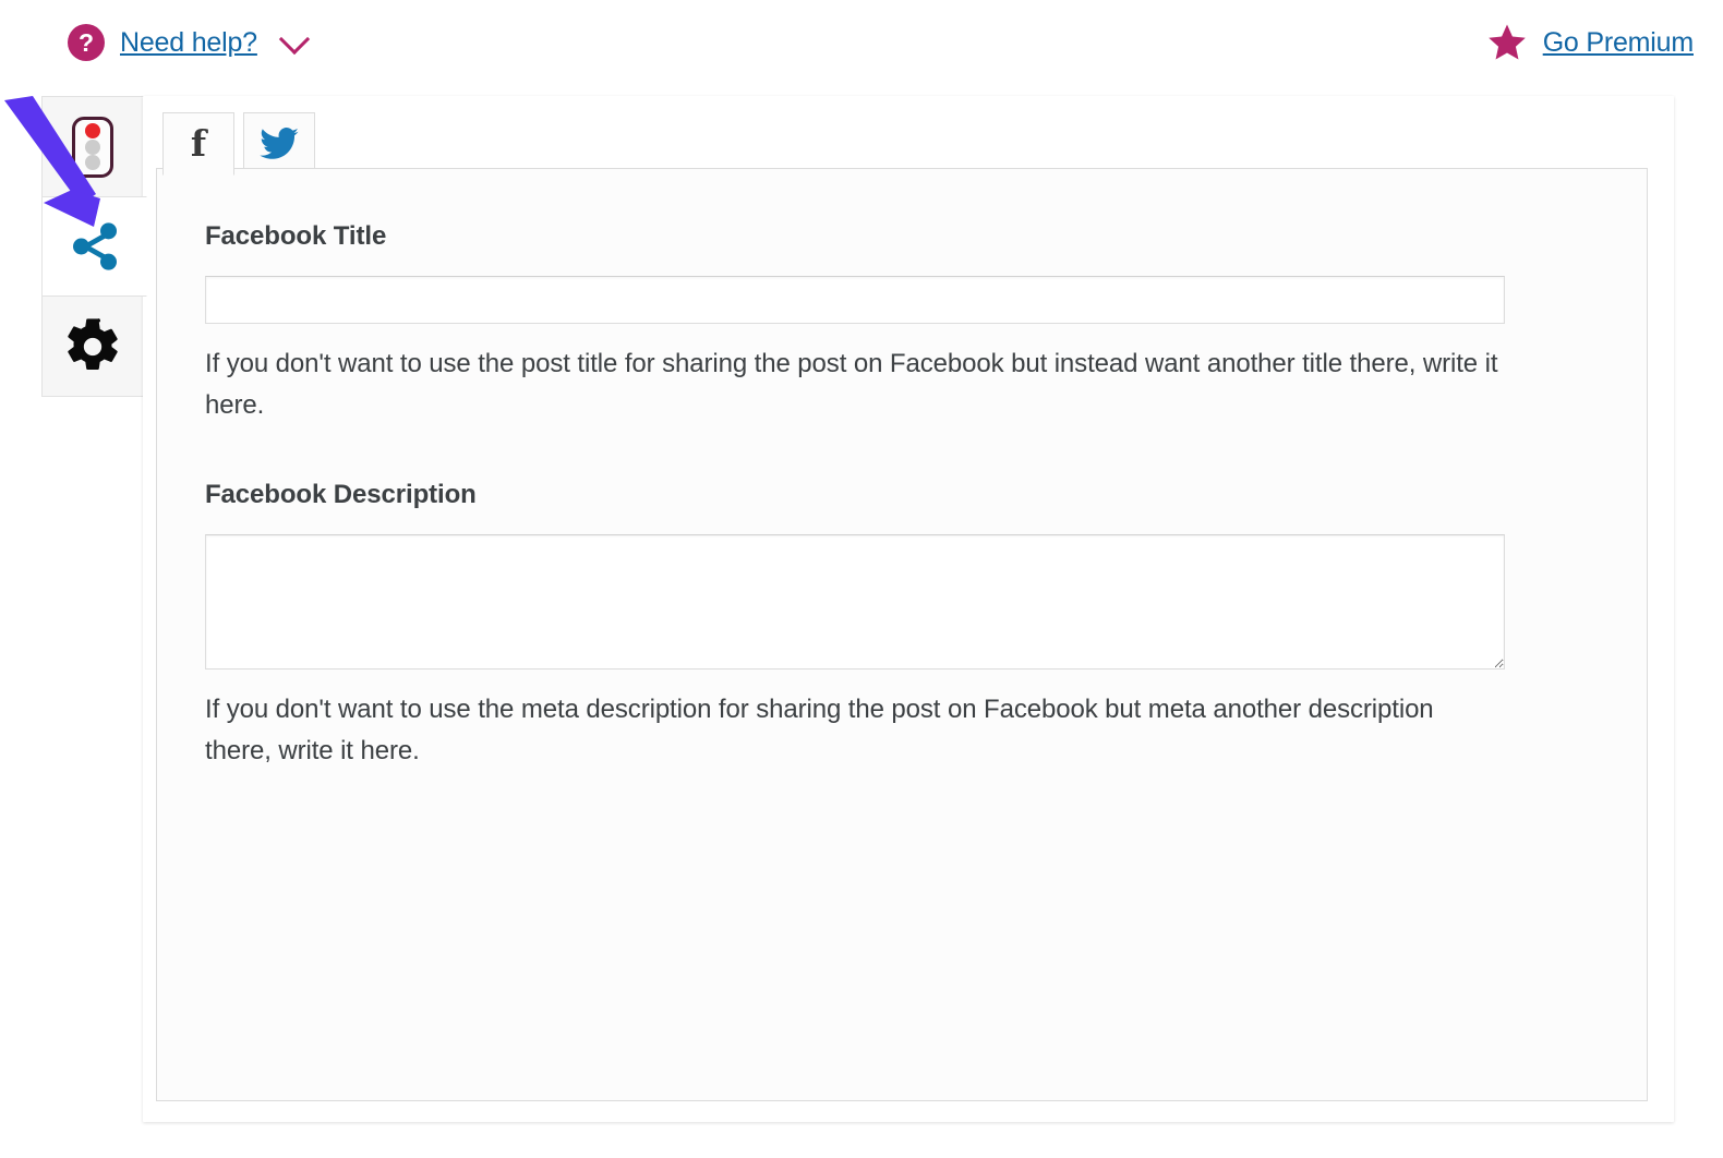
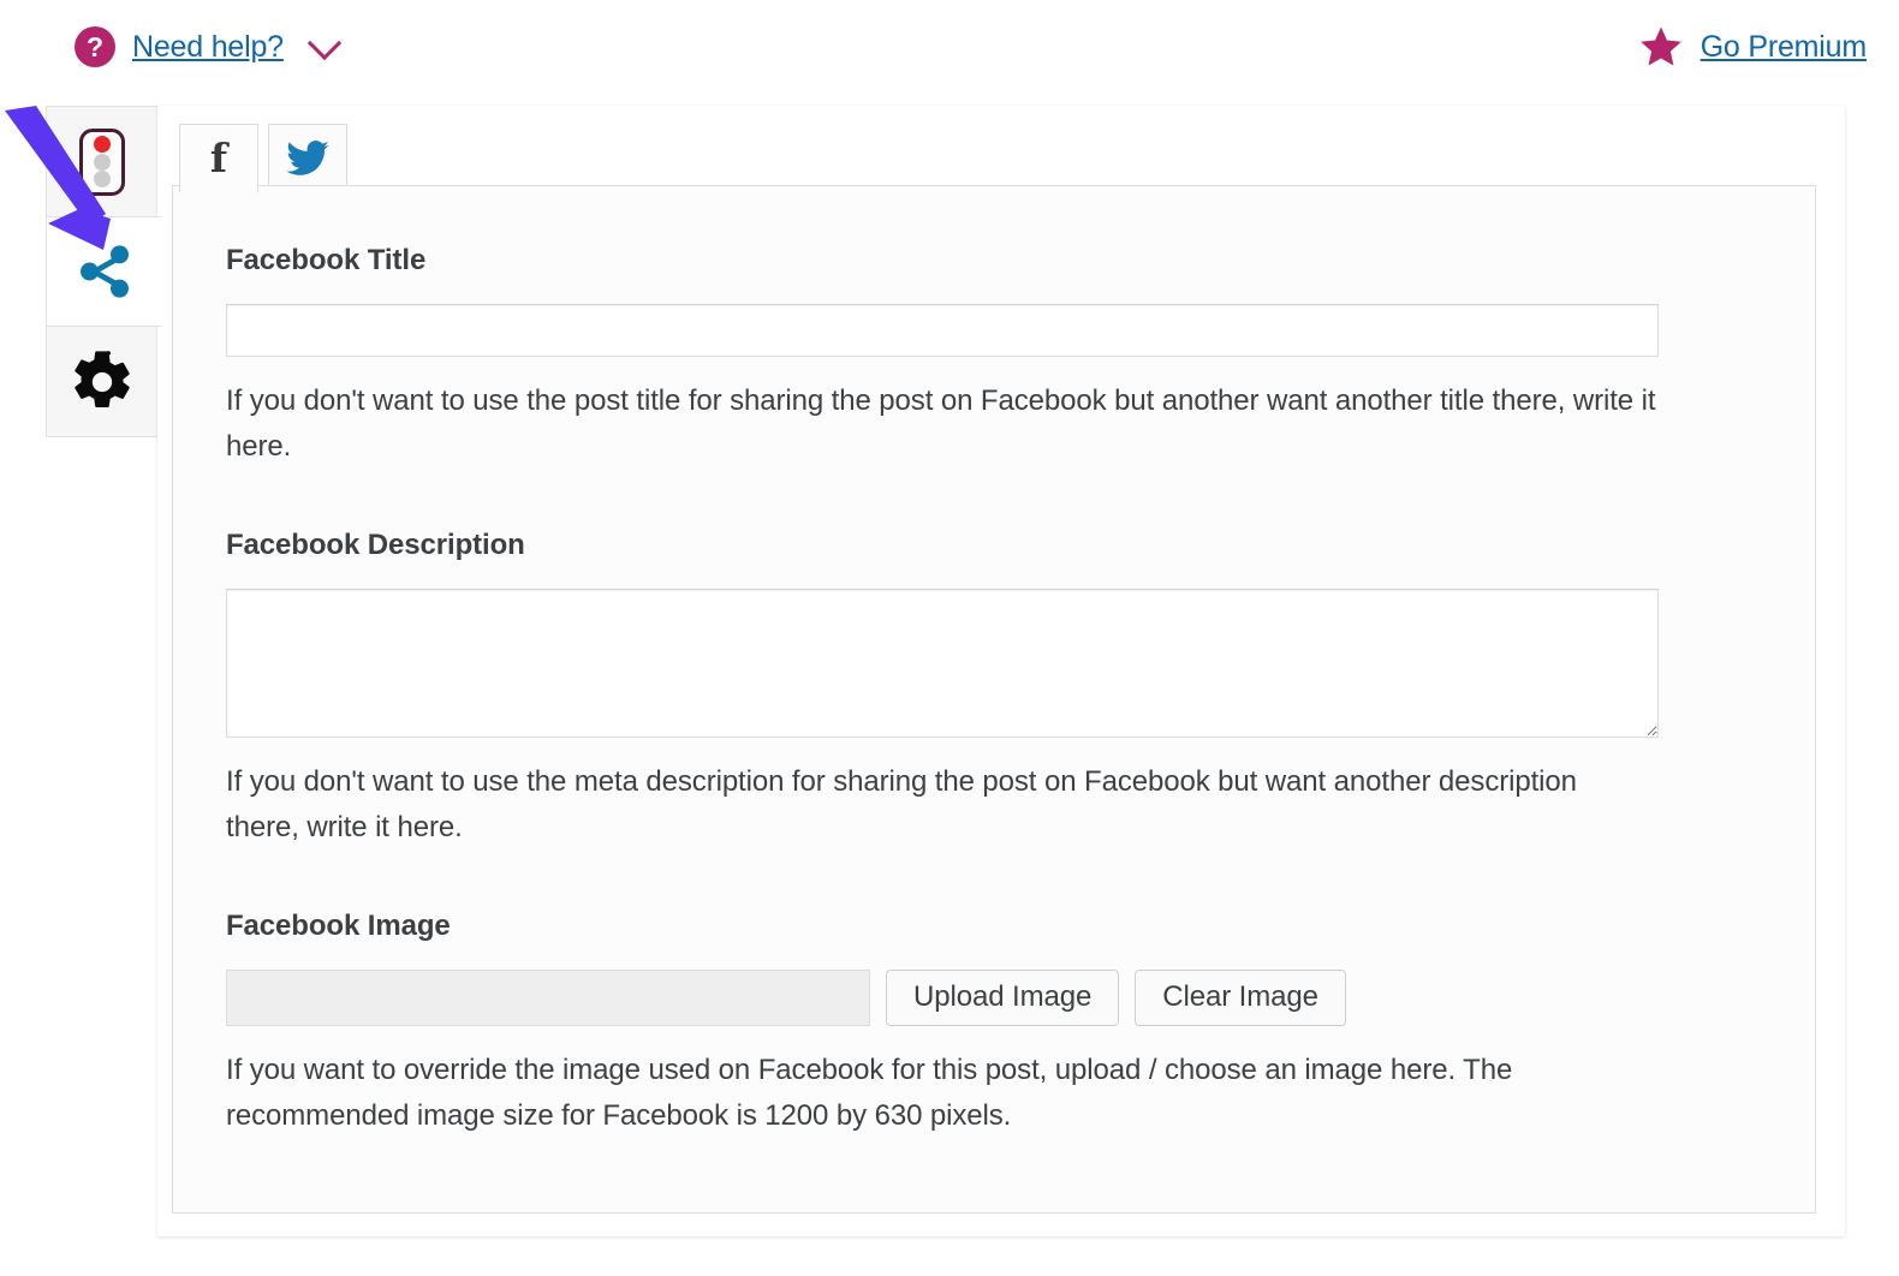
  ?
  Need help?
  Go Premium
  f
  Facebook Title
- If you don't want to use the post title for sharing the post on Facebook but instead want another title there, write it here.
+ If you don't want to use the post title for sharing the post on Facebook but another want another title there, write it here.
  Facebook Description
- If you don't want to use the meta description for sharing the post on Facebook but meta another description there, write it here.
+ If you don't want to use the meta description for sharing the post on Facebook but want another description there, write it here.
+ Facebook Image
+ Upload Image
+ Clear Image
+ If you want to override the image used on Facebook for this post, upload / choose an image here. The recommended image size for Facebook is 1200 by 630 pixels.
